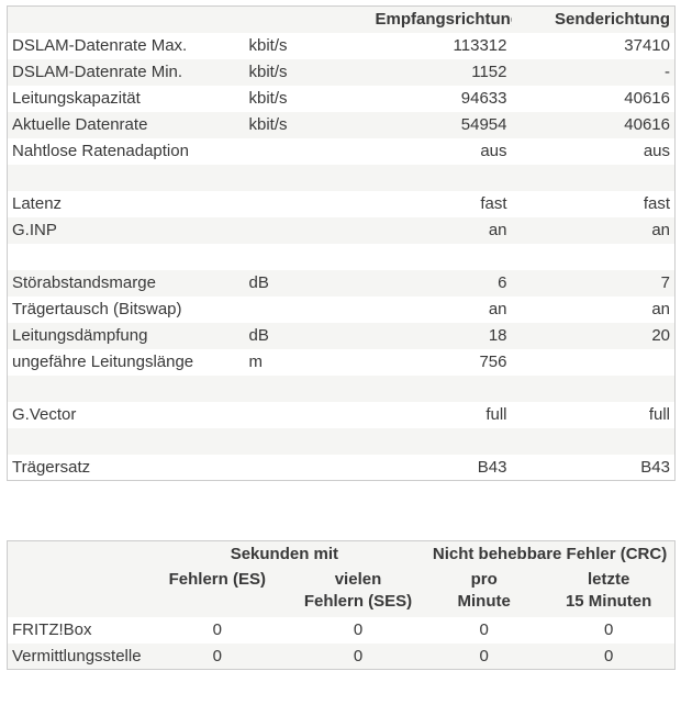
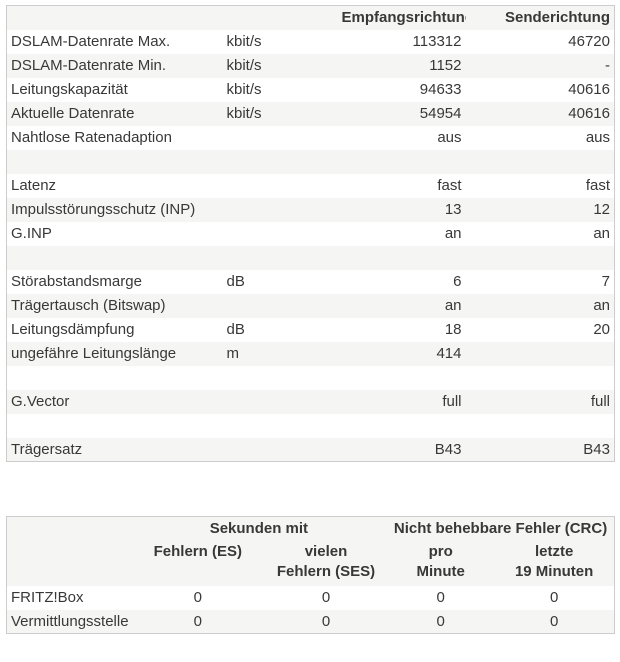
  		Empfangsrichtun	Senderichtung
- DSLAM-Datenrate Max.	kbit/s	113312	37410
+ DSLAM-Datenrate Max.	kbit/s	113312	46720
  DSLAM-Datenrate Min.	kbit/s	1152	-
  Leitungskapazität	kbit/s	94633	40616
  Aktuelle Datenrate	kbit/s	54954	40616
  Nahtlose Ratenadaption		aus	aus
  Latenz		fast	fast
+ Impulsstörungsschutz (INP)		13	12
  G.INP		an	an
  Störabstandsmarge	dB	6	7
  Trägertausch (Bitswap)		an	an
  Leitungsdämpfung	dB	18	20
- ungefähre Leitungslänge	m	756
+ ungefähre Leitungslänge	m	414
  G.Vector		full	full
  Trägersatz		B43	B43
  	Sekunden mit	Nicht behebbare Fehler (CRC)
- 	Fehlern (ES)	vielenFehlern (SES)	proMinute	letzte15 Minuten
+ 	Fehlern (ES)	vielenFehlern (SES)	proMinute	letzte19 Minuten
  FRITZ!Box	0	0	0	0
  Vermittlungsstelle	0	0	0	0
